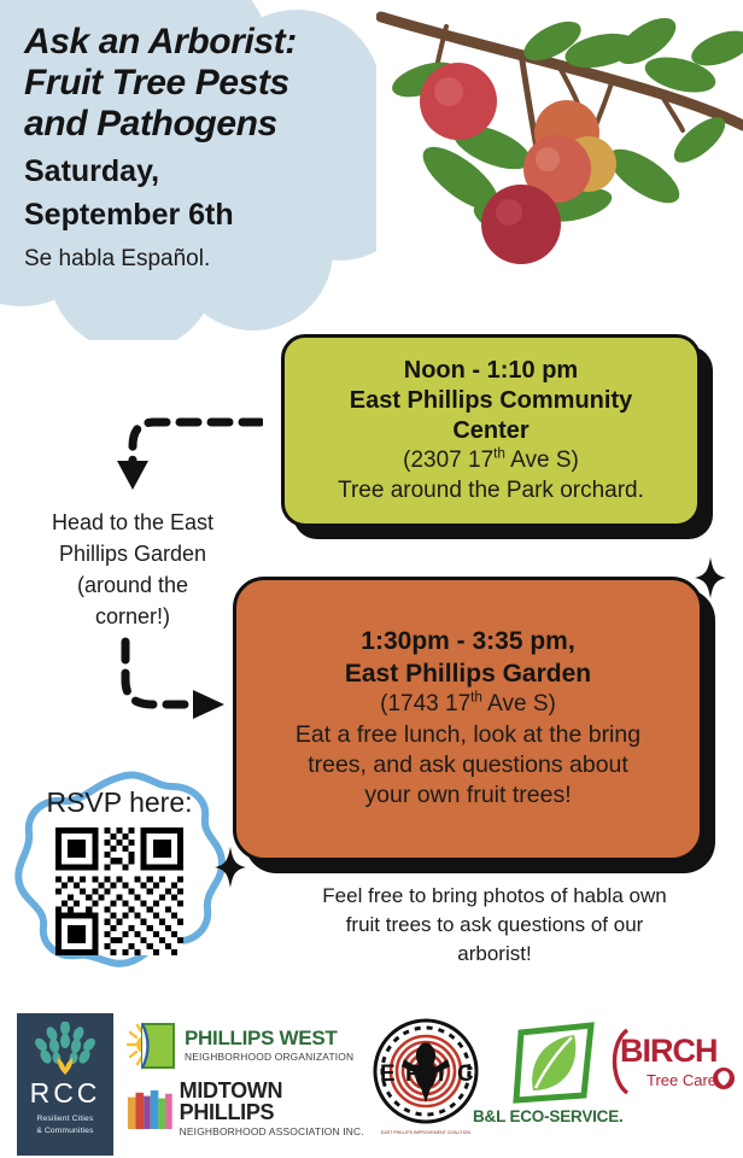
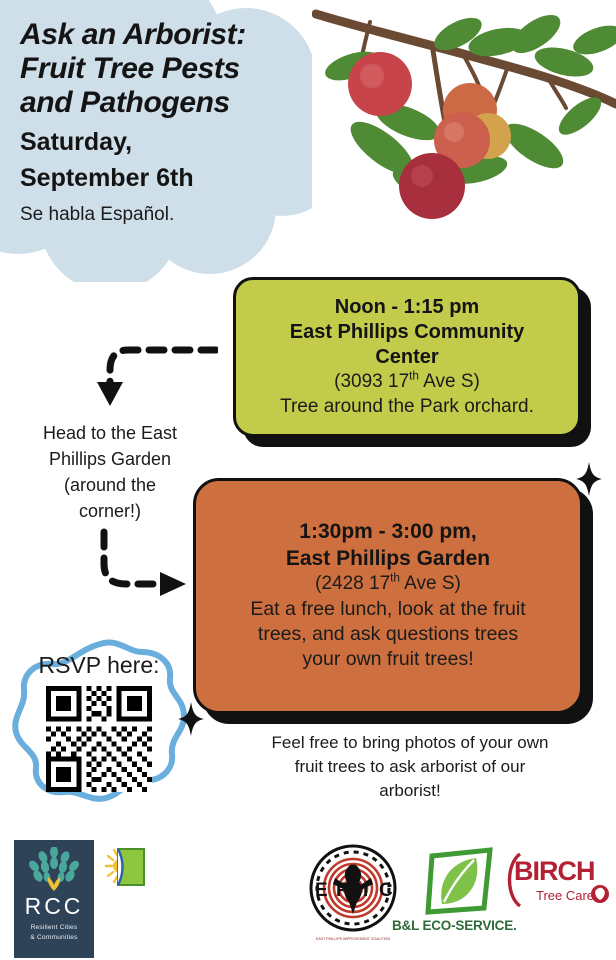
  Ask an Arborist:
  Fruit Tree Pests
  and Pathogens
  Saturday,
  September 6th
  Se habla Español.
- Noon - 1:10 pm
+ Noon - 1:15 pm
  East Phillips Community
  Center
- (2307 17th Ave S)
+ (3093 17th Ave S)
  Tree around the Park orchard.
- 1:30pm - 3:35 pm,
+ 1:30pm - 3:00 pm,
  East Phillips Garden
- (1743 17th Ave S)
+ (2428 17th Ave S)
- Eat a free lunch, look at the bring
+ Eat a free lunch, look at the fruit
- trees, and ask questions about
+ trees, and ask questions trees
  your own fruit trees!
  Head to the East
  Phillips Garden
  (around the
  corner!)
  RSVP here:
- Feel free to bring photos of habla own
+ Feel free to bring photos of your own
- fruit trees to ask questions of our
+ fruit trees to ask arborist of our
  arborist!
  RCC
- PHILLIPS WEST
- NEIGHBORHOOD ORGANIZATION
- MIDTOWN PHILLIPS
- NEIGHBORHOOD ASSOCIATION INC.
  E
  P
  I
  C
  B&L ECO-SERVICE.
  BIRCH
  Tree Care
